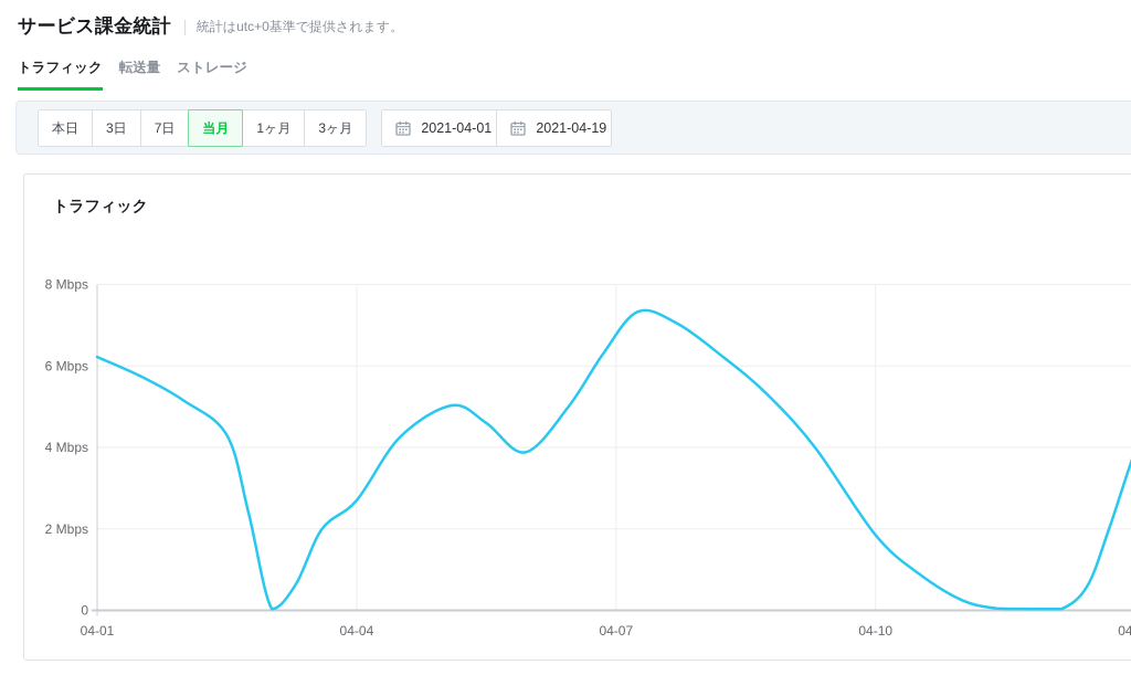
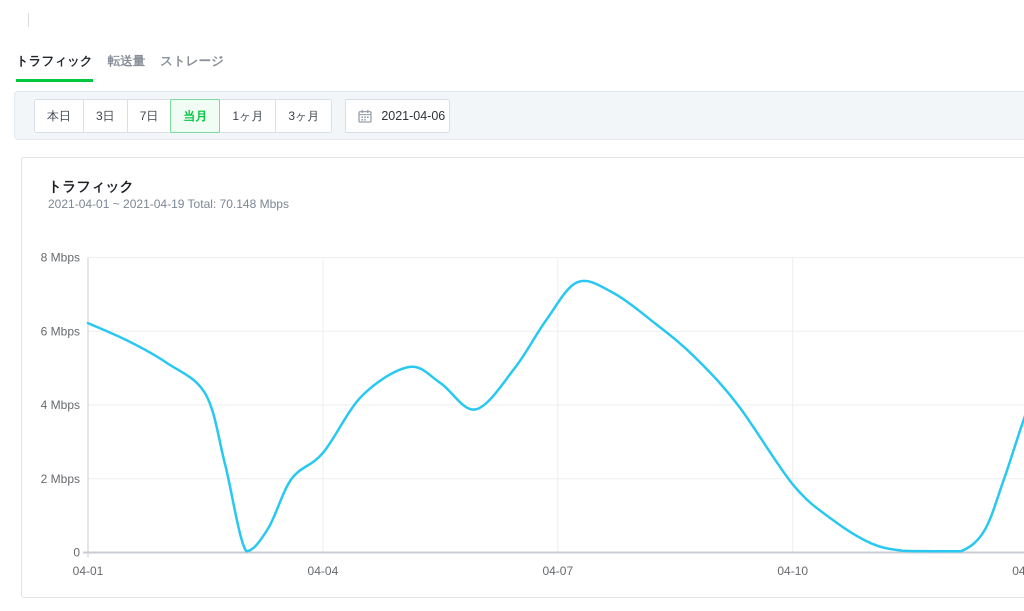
- サービス課金統計
- 統計はutc+0基準で提供されます。
  トラフィック
  転送量
  ストレージ
  本日
  3日
  7日
  当月
  1ヶ月
  3ヶ月
- 2021-04-01
+ 2021-04-06
- 2021-04-19
  トラフィック
+ 2021-04-01 ~ 2021-04-19 Total: 70.148 Mbps
  0
  2 Mbps
  4 Mbps
  6 Mbps
  8 Mbps
  04-01
  04-04
  04-07
  04-10
